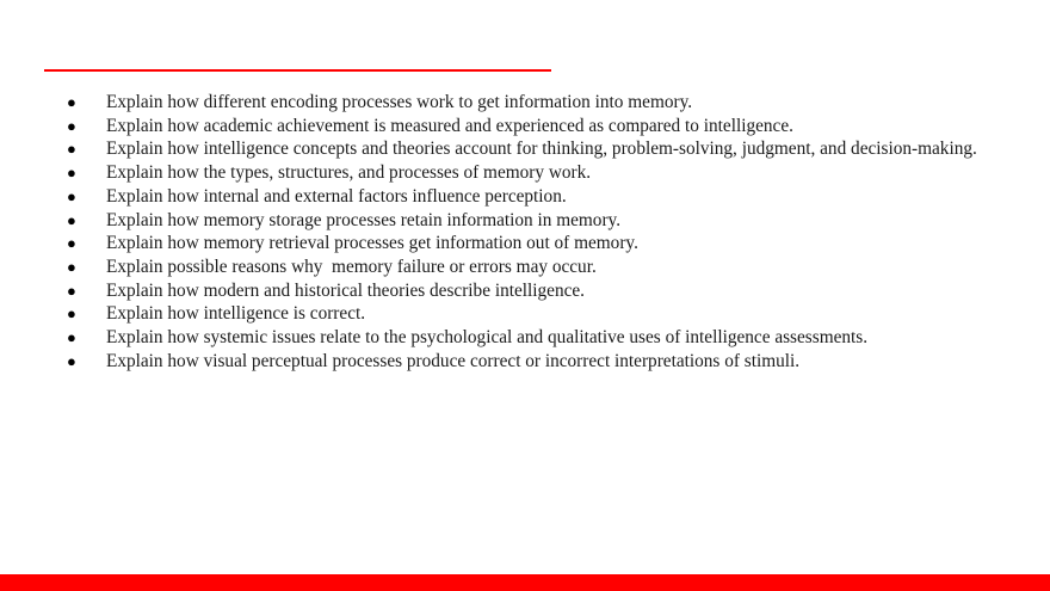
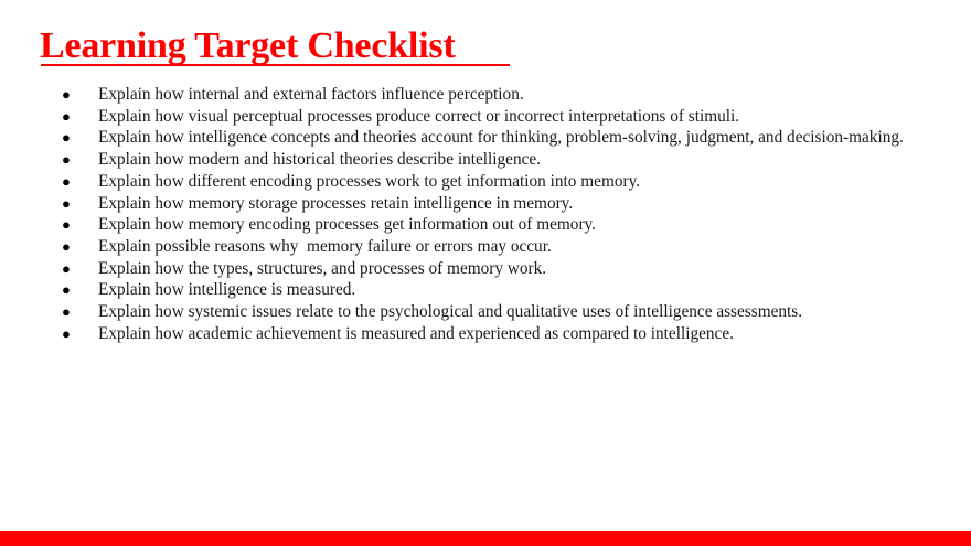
+ Learning Target Checklist
  ●
- Explain how different encoding processes work to get information into memory.
+ Explain how internal and external factors influence perception.
  ●
- Explain how academic achievement is measured and experienced as compared to intelligence.
+ Explain how visual perceptual processes produce correct or incorrect interpretations of stimuli.
  ●
  Explain how intelligence concepts and theories account for thinking, problem-solving, judgment, and decision-making.
  ●
- Explain how the types, structures, and processes of memory work.
+ Explain how modern and historical theories describe intelligence.
  ●
- Explain how internal and external factors influence perception.
+ Explain how different encoding processes work to get information into memory.
  ●
- Explain how memory storage processes retain information in memory.
+ Explain how memory storage processes retain intelligence in memory.
  ●
- Explain how memory retrieval processes get information out of memory.
+ Explain how memory encoding processes get information out of memory.
  ●
  Explain possible reasons why memory failure or errors may occur.
  ●
- Explain how modern and historical theories describe intelligence.
+ Explain how the types, structures, and processes of memory work.
  ●
- Explain how intelligence is correct.
+ Explain how intelligence is measured.
  ●
  Explain how systemic issues relate to the psychological and qualitative uses of intelligence assessments.
  ●
- Explain how visual perceptual processes produce correct or incorrect interpretations of stimuli.
+ Explain how academic achievement is measured and experienced as compared to intelligence.
